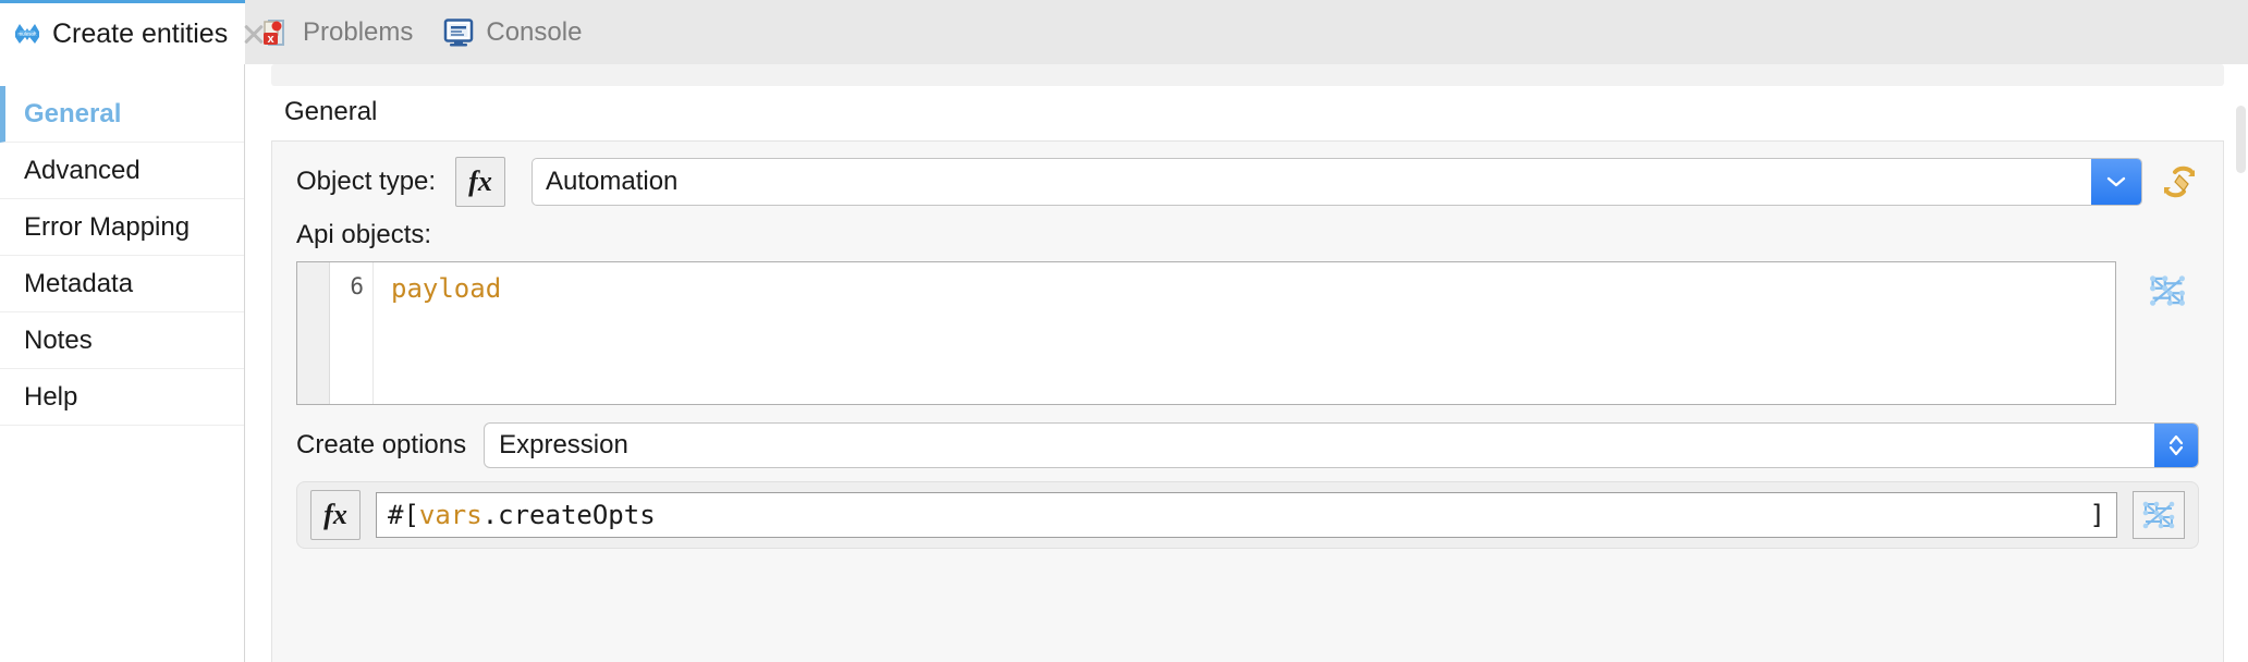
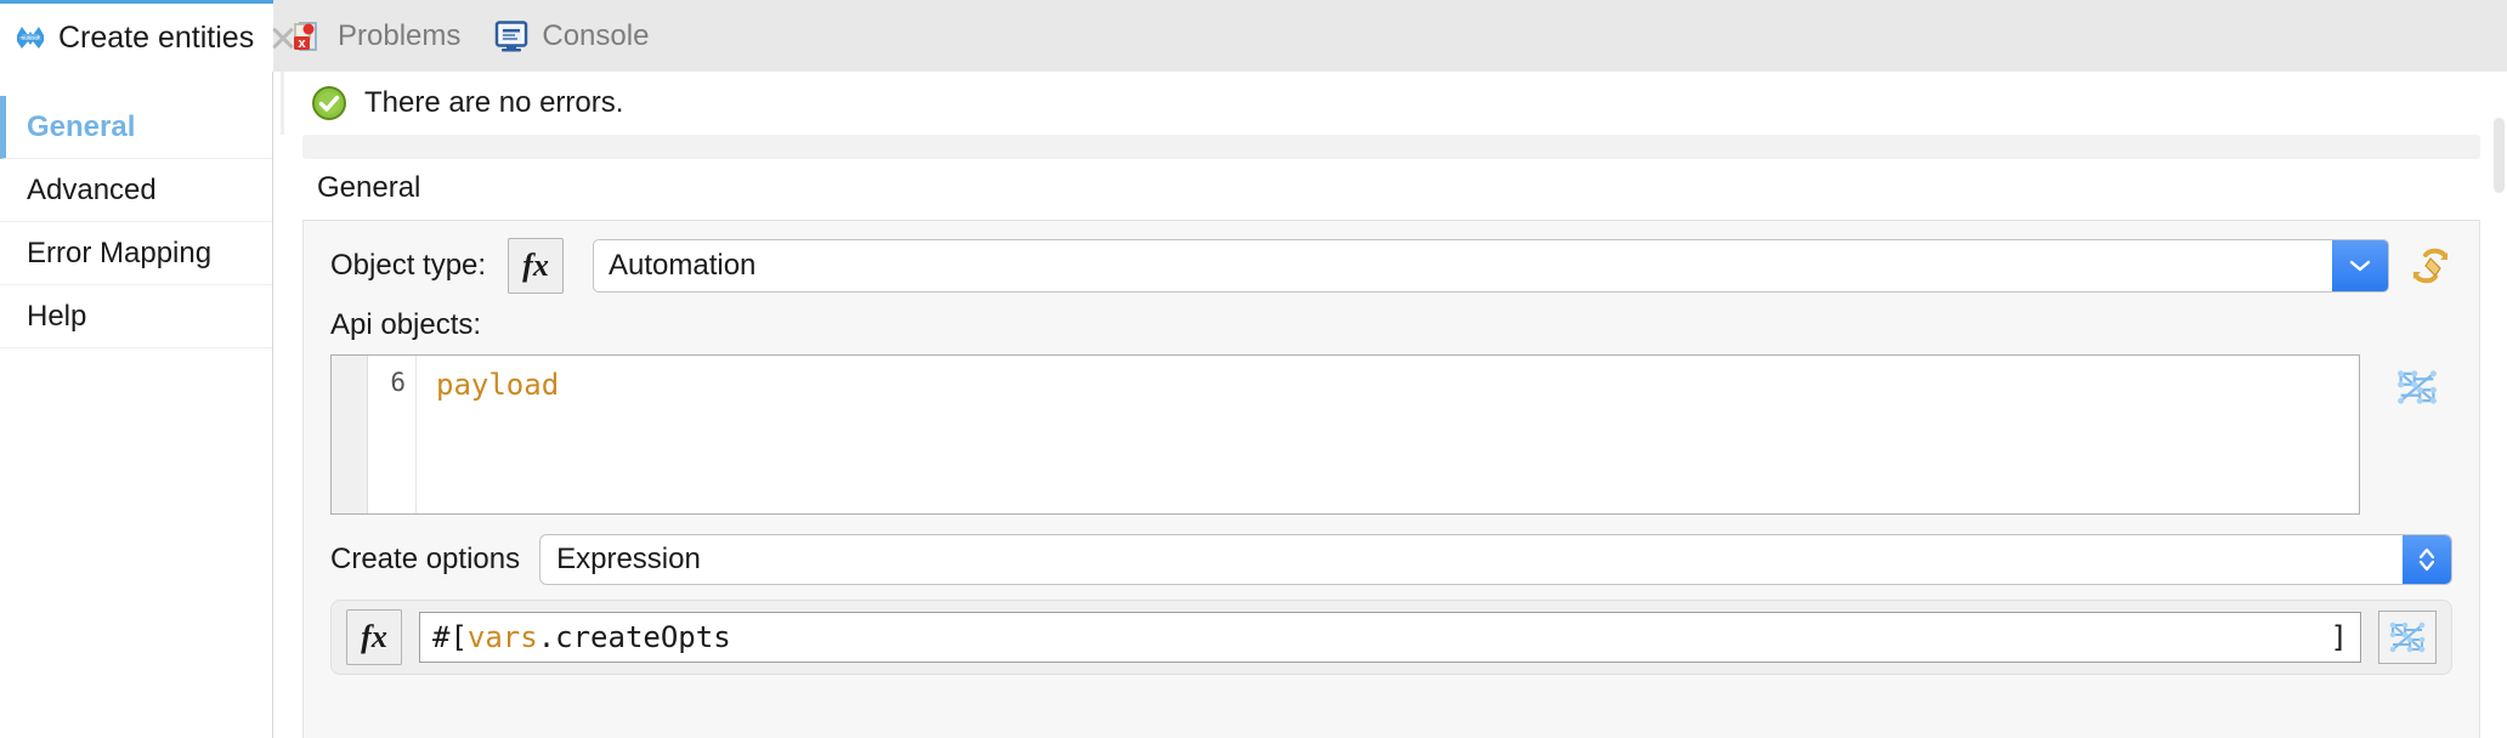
  Create entities
  x
  Problems
  Console
  General
  Advanced
  Error Mapping
- Metadata
- Notes
  Help
+ There are no errors.
  General
  Object type:
  fx
  Automation
  Api objects:
  6
  payload
  Create options
  Expression
  fx
  #[
  vars
  .createOpts
  ]
